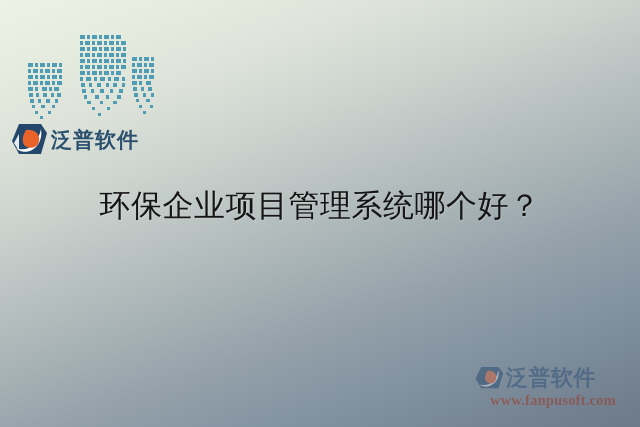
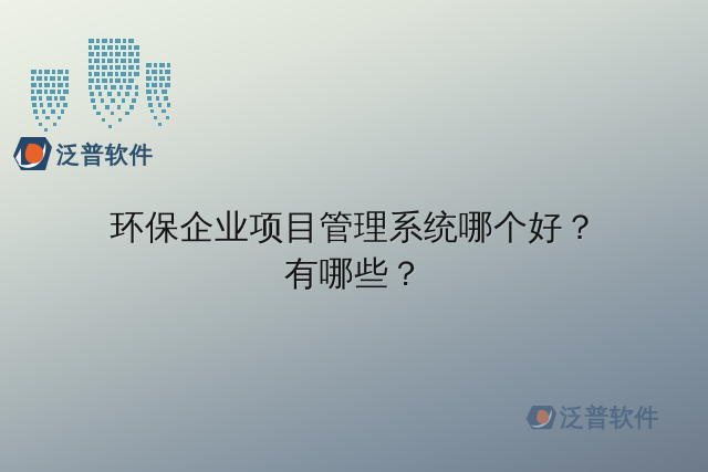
  泛普软件
  环保企业项目管理系统哪个好？
+ 有哪些？
  泛普软件
- www.fanpusoft.com
